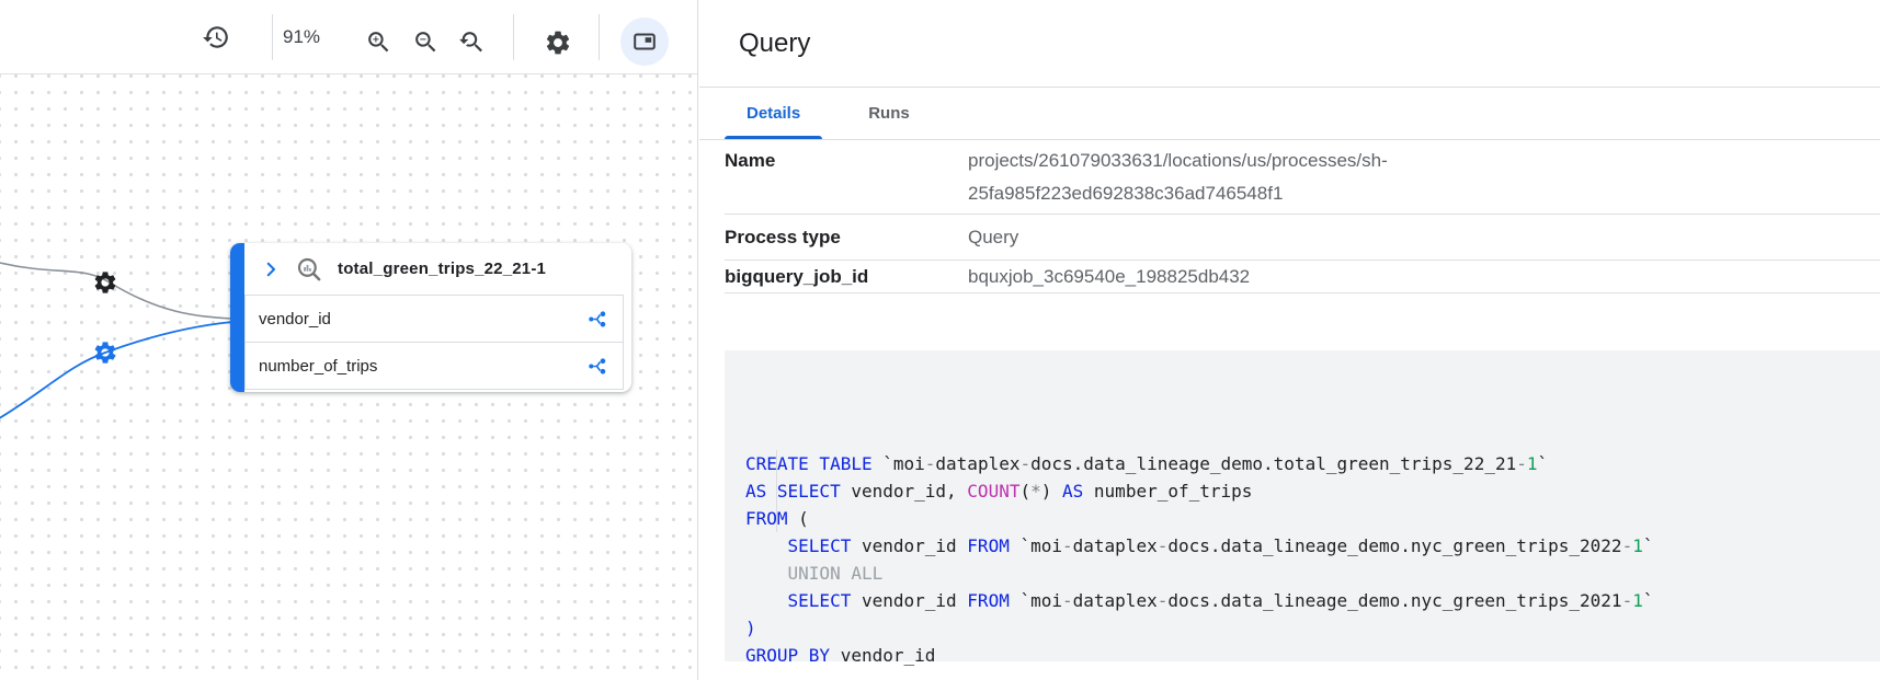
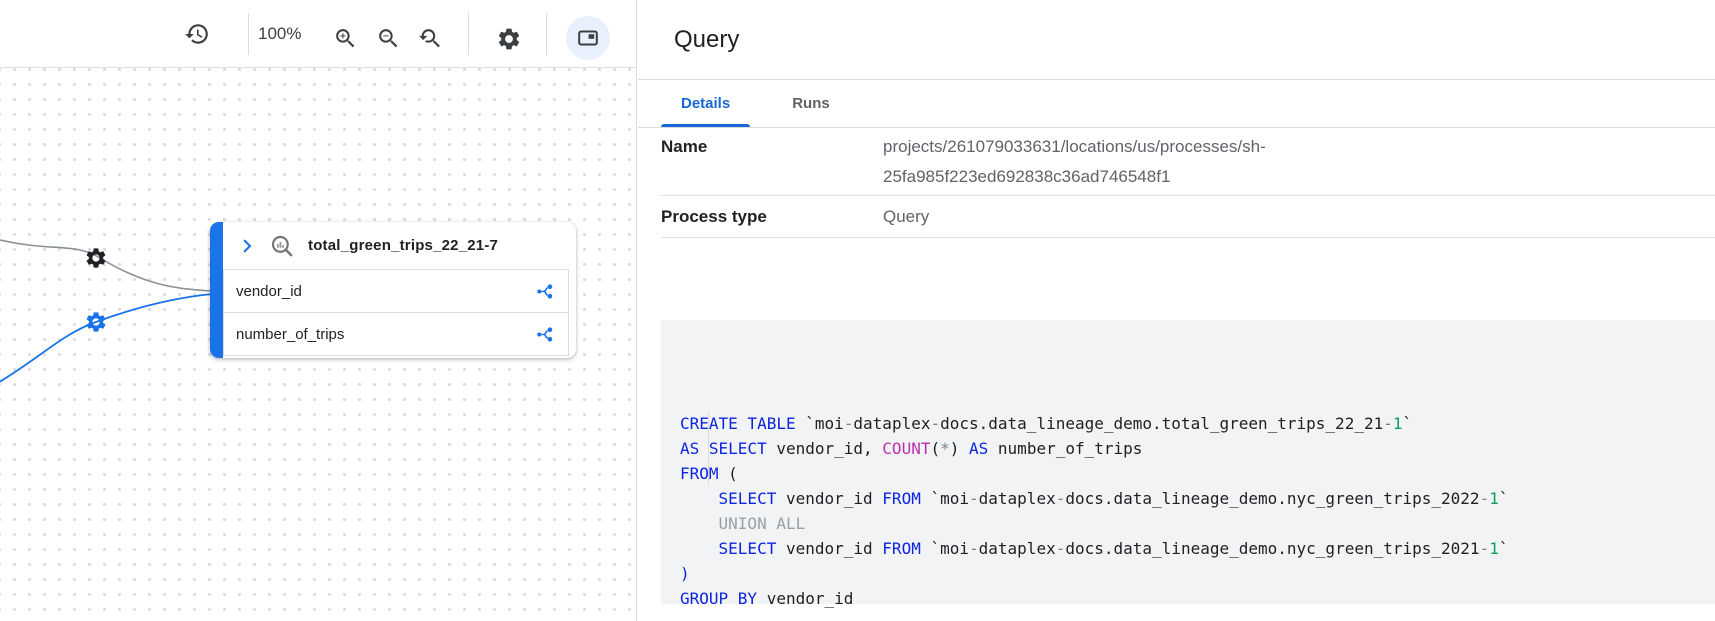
- total_green_trips_22_21-1
+ total_green_trips_22_21-7
  vendor_id
  number_of_trips
- 91%
+ 100%
  Query
  Details
  Runs
  Name
  projects/261079033631/locations/us/processes/sh-25fa985f223ed692838c36ad746548f1
  Process type
  Query
- bigquery_job_id
- bquxjob_3c69540e_198825db432
  CREATE TABLE `moi-dataplex-docs.data_lineage_demo.total_green_trips_22_21-1`
  AS SELECT vendor_id, COUNT(*) AS number_of_trips
  FROM (
  SELECT vendor_id FROM `moi-dataplex-docs.data_lineage_demo.nyc_green_trips_2022-1`
  UNION ALL
  SELECT vendor_id FROM `moi-dataplex-docs.data_lineage_demo.nyc_green_trips_2021-1`
  )
  GROUP BY vendor_id
